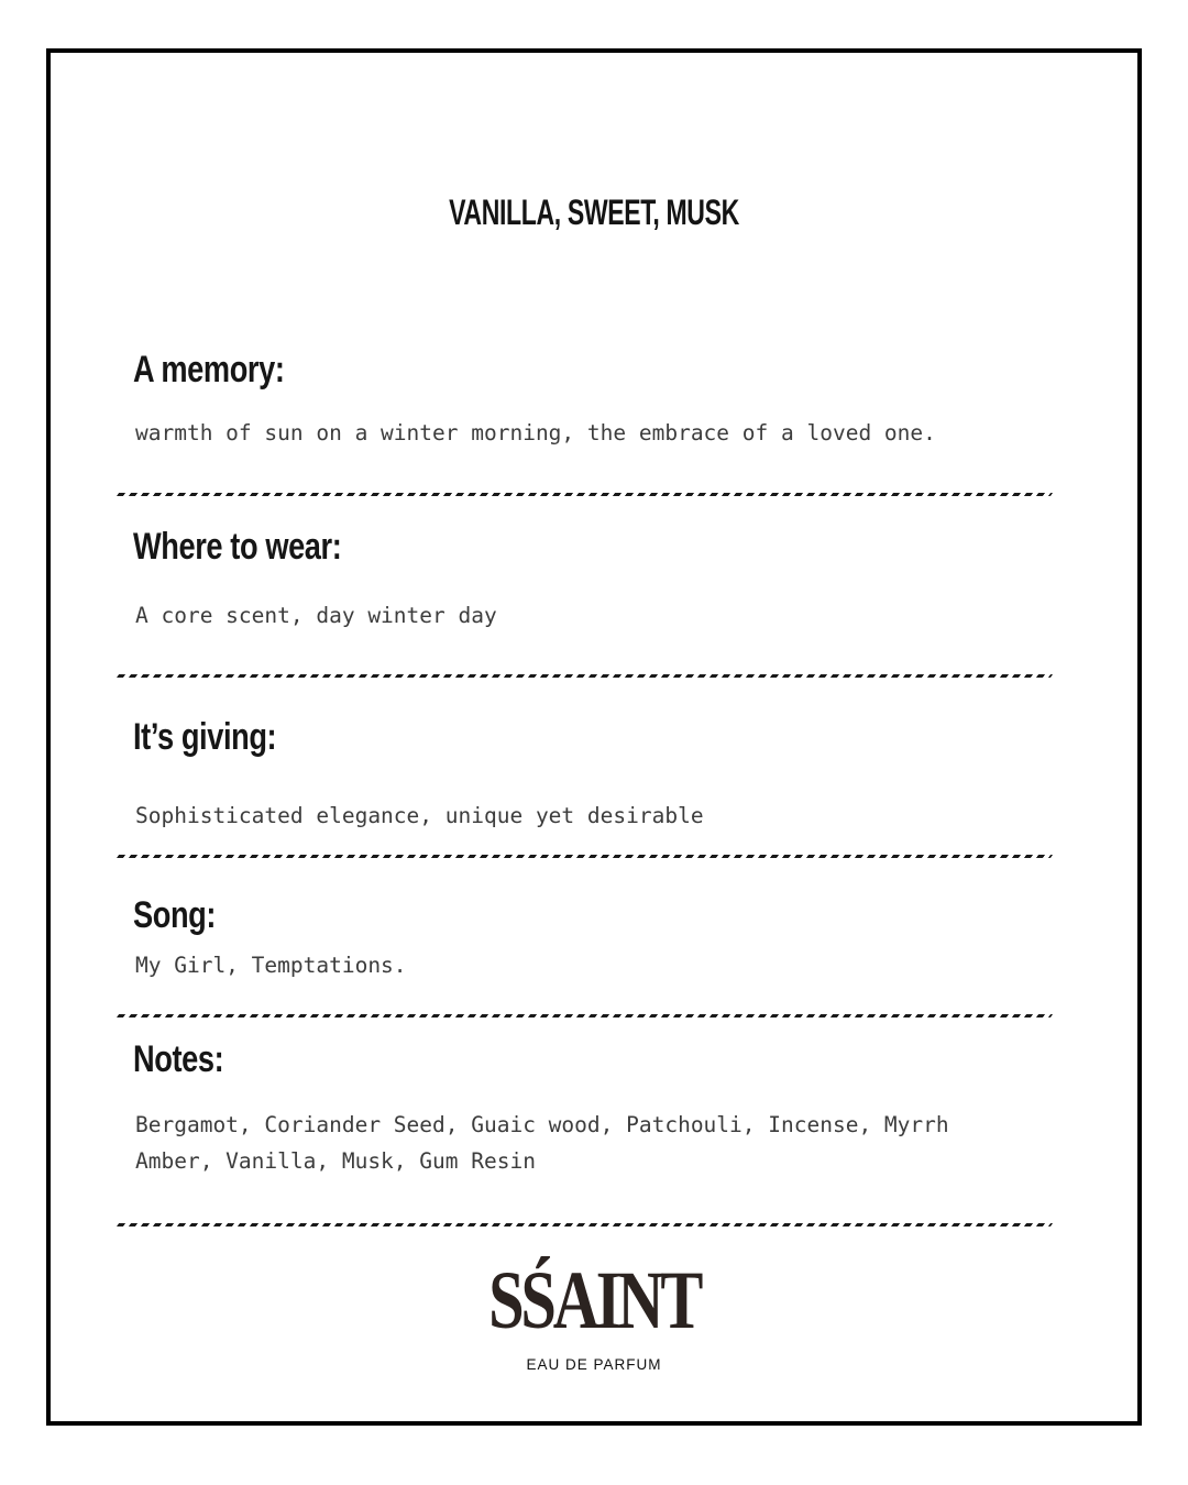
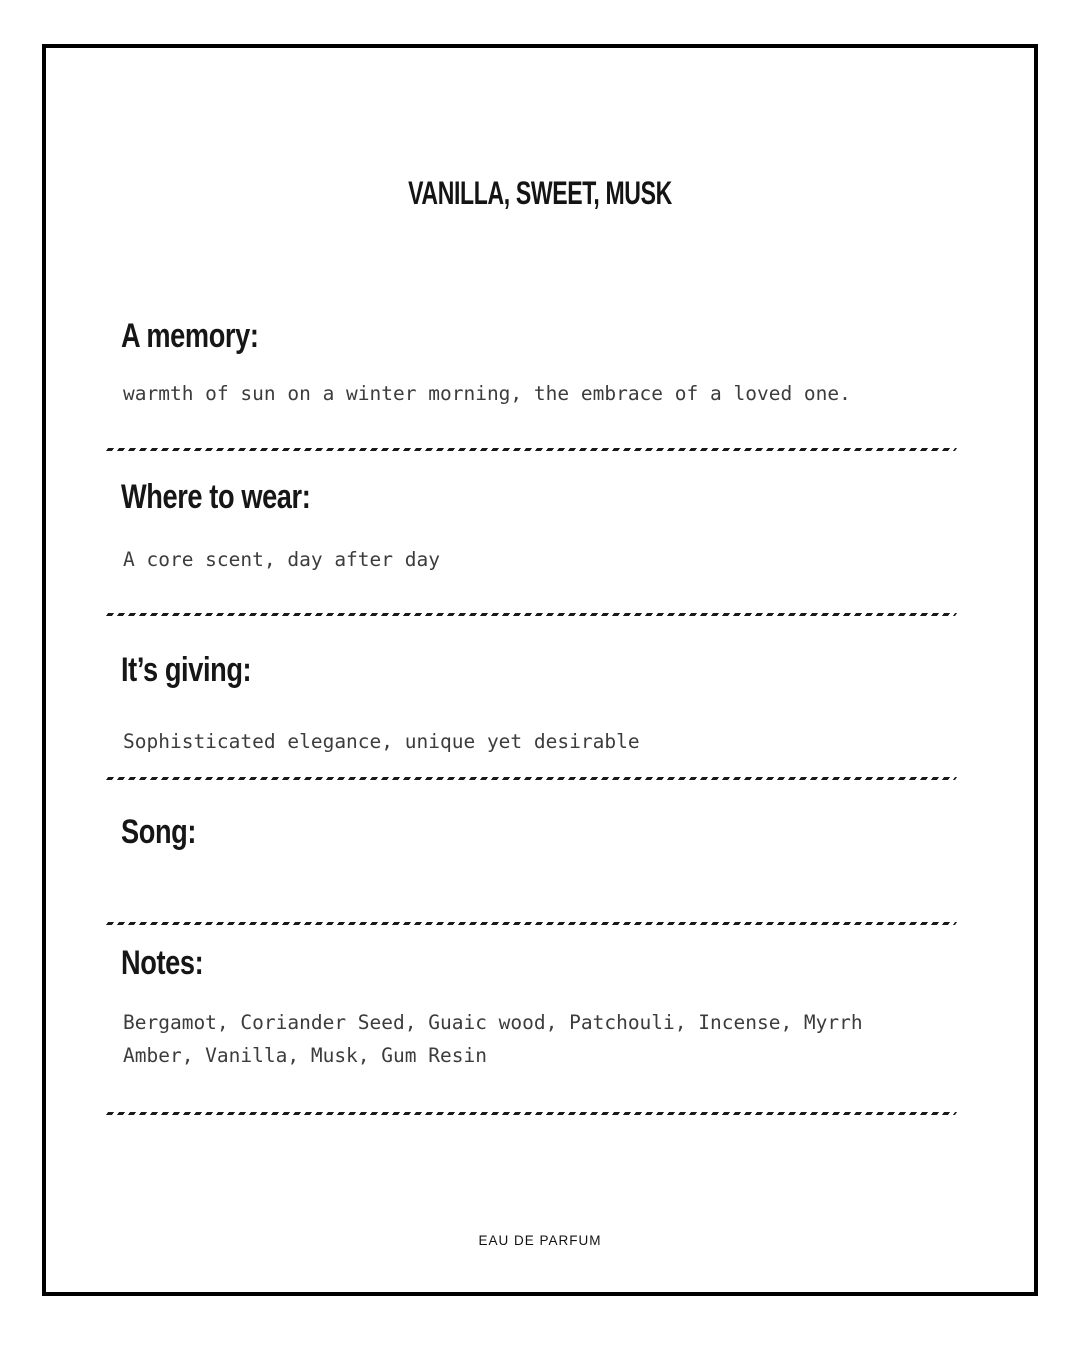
  VANILLA, SWEET, MUSK
  A memory:
  warmth of sun on a winter morning, the embrace of a loved one.
  Where to wear:
- A core scent, day winter day
+ A core scent, day after day
  It’s giving:
  Sophisticated elegance, unique yet desirable
  Song:
- My Girl, Temptations.
  Notes:
  Bergamot, Coriander Seed, Guaic wood, Patchouli, Incense, Myrrh
  Amber, Vanilla, Musk, Gum Resin
- SŚAINT
  EAU DE PARFUM
